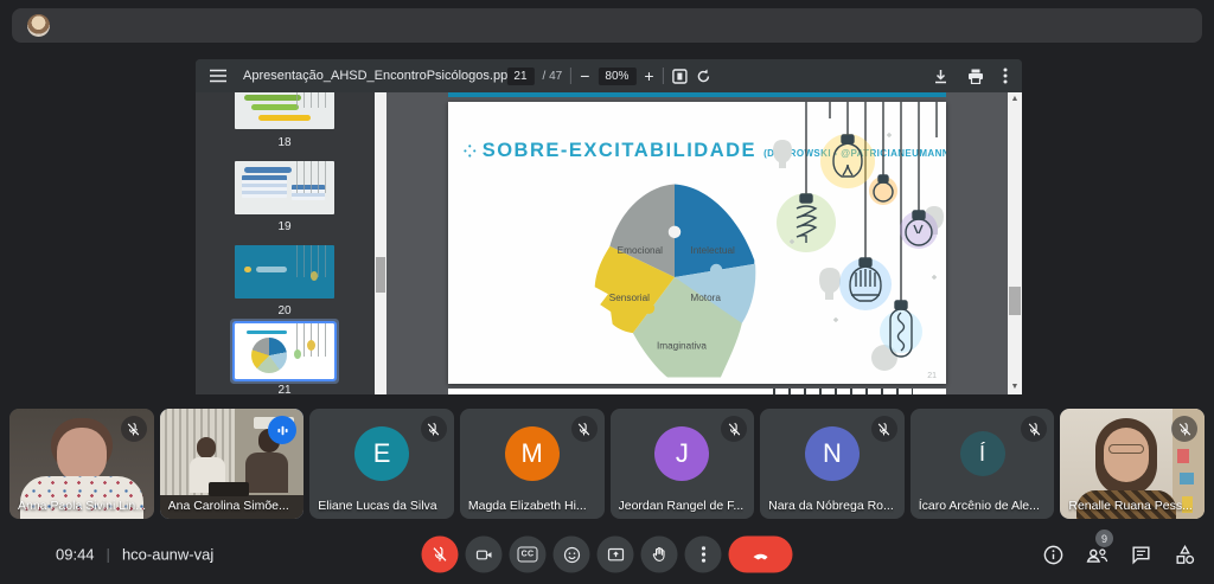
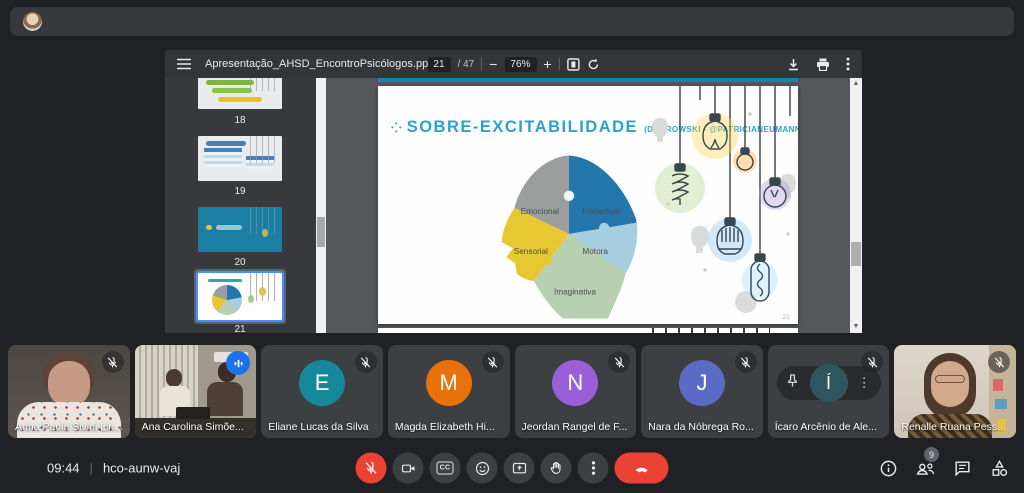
  Apresentação_AHSD_EncontroPsicólogos.pp
  21
  / 47
  −
- 80%
+ 76%
  +
  18
  19
  20
  21
  ⁘
  SOBRE-EXCITABILIDADE
  Emocional
  Intelectual
  Sensorial
  Motora
  Imaginativa
  Anna Paola Sivini Lin...
  Ana Carolina Simõe...
  E
  Eliane Lucas da Silva
  M
  Magda Elizabeth Hi...
- J
+ N
  Jeordan Rangel de F...
- N
+ J
  Nara da Nóbrega Ro...
+ ⋮
  Í
  Ícaro Arcênio de Ale...
  Renalle Ruana Pess...
  09:44
  |
  hco-aunw-vaj
  9
